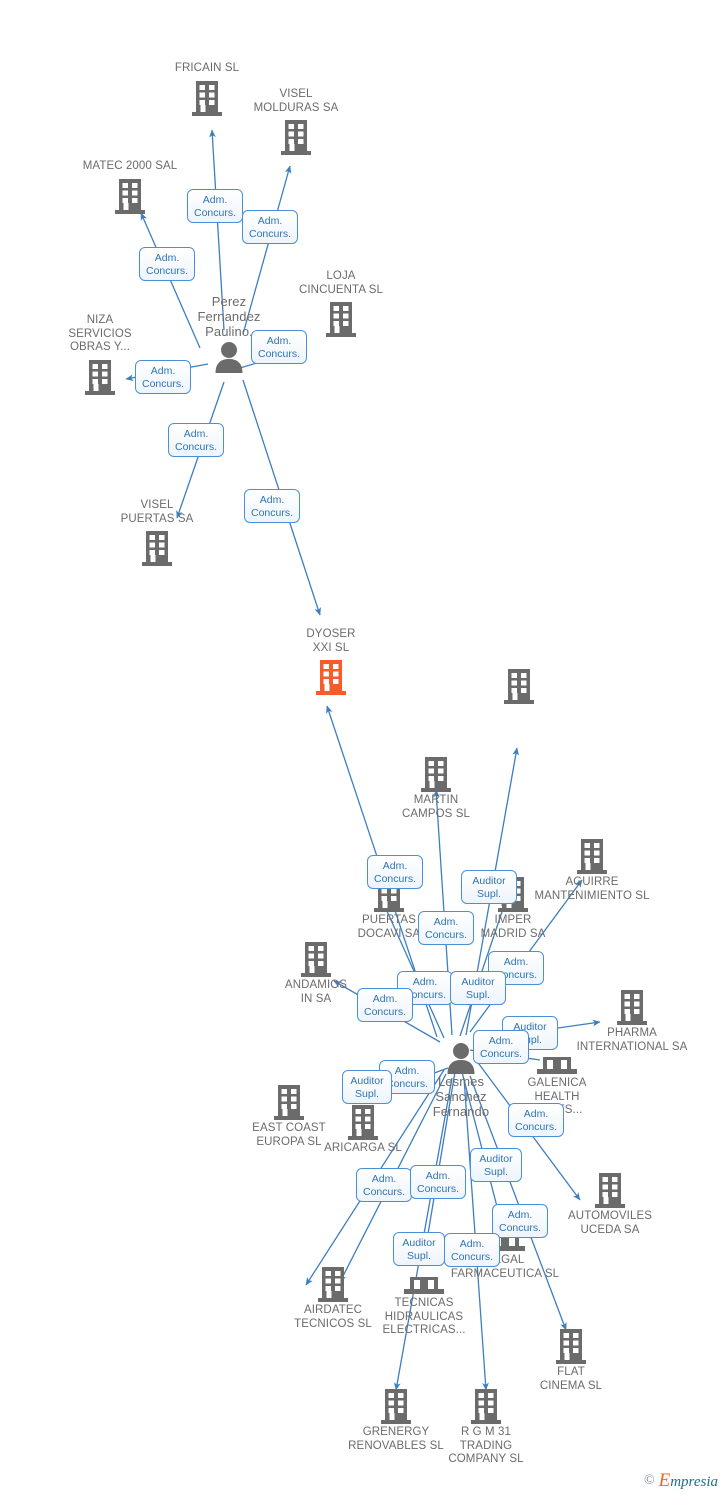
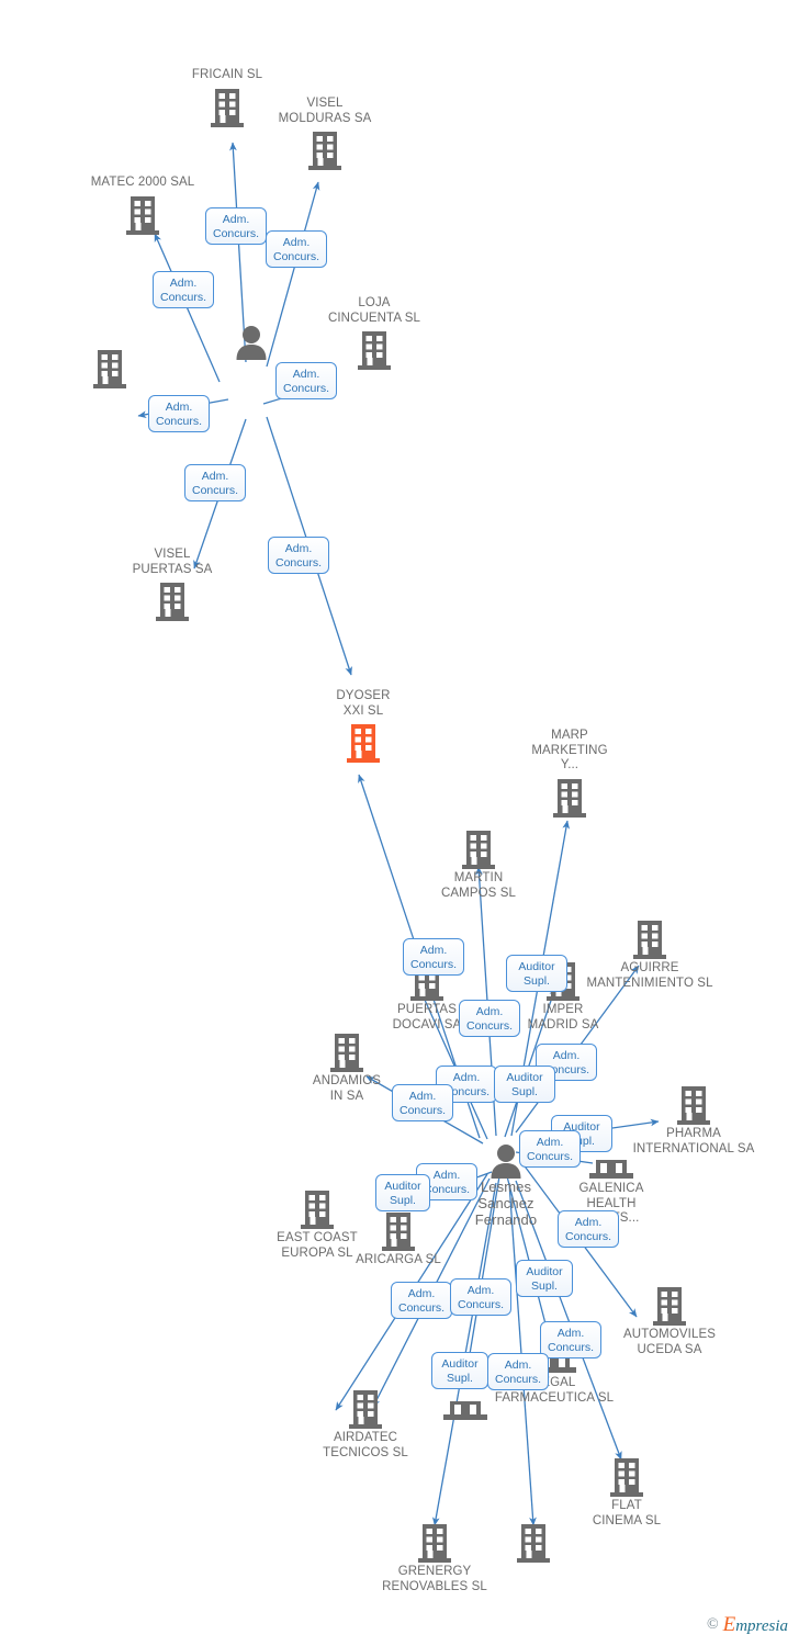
  FRICAIN SL
  VISEL
  MOLDURAS SA
  MATEC 2000 SAL
  LOJA
  CINCUENTA SL
- NIZA
- SERVICIOS
- OBRAS Y...
- Perez
- Fernandez
- Paulino.
  VISEL
  PUERTAS SA
  DYOSER
  XXI SL
+ MARP
+ MARKETING
+ Y...
  MARTIN
  CAMPOS SL
  AGUIRRE
  MANTENIMIENTO SL
  PUERTAS
  DOCAVI SA
  IMPER
  MADRID SA
  ANDAMIOS
  IN SA
  PHARMA
  INTERNATIONAL SA
  GALENICA
  HEALTH
  Lesmes
  Sanchez
  Fernando
  EAST COAST
  EUROPA SL
  ARICARGA SL
  AUTOMOVILES
  UCEDA SA
  FARMACEUTICA SL
  AIRDATEC
  TECNICOS SL
- TECNICAS
- HIDRAULICAS
- ELECTRICAS...
  FLAT
  CINEMA SL
  GRENERGY
  RENOVABLES SL
- R G M 31
- TRADING
- COMPANY SL
  Adm.
  Concurs.
  Adm.
  Concurs.
  Adm.
  Concurs.
  Adm.
  Concurs.
  Adm.
  Concurs.
  Adm.
  Concurs.
  Adm.
  Concurs.
  Adm.
  Concurs.
  Auditor
  Supl.
  Adm.
  Concurs.
  Adm.
  ncurs.
  Adm.
  oncurs.
  Auditor
  Supl.
  Adm.
  Concurs.
  Auditor
  Adm.
  Concurs.
  Adm.
  oncurs.
  Auditor
  Supl.
  Adm.
  Concurs.
  Adm.
  Concurs.
  Adm.
  Concurs.
  Auditor
  Supl.
  Adm.
  Concurs.
  Auditor
  Supl.
  Adm.
  Concurs.
  ©
  Empresia
